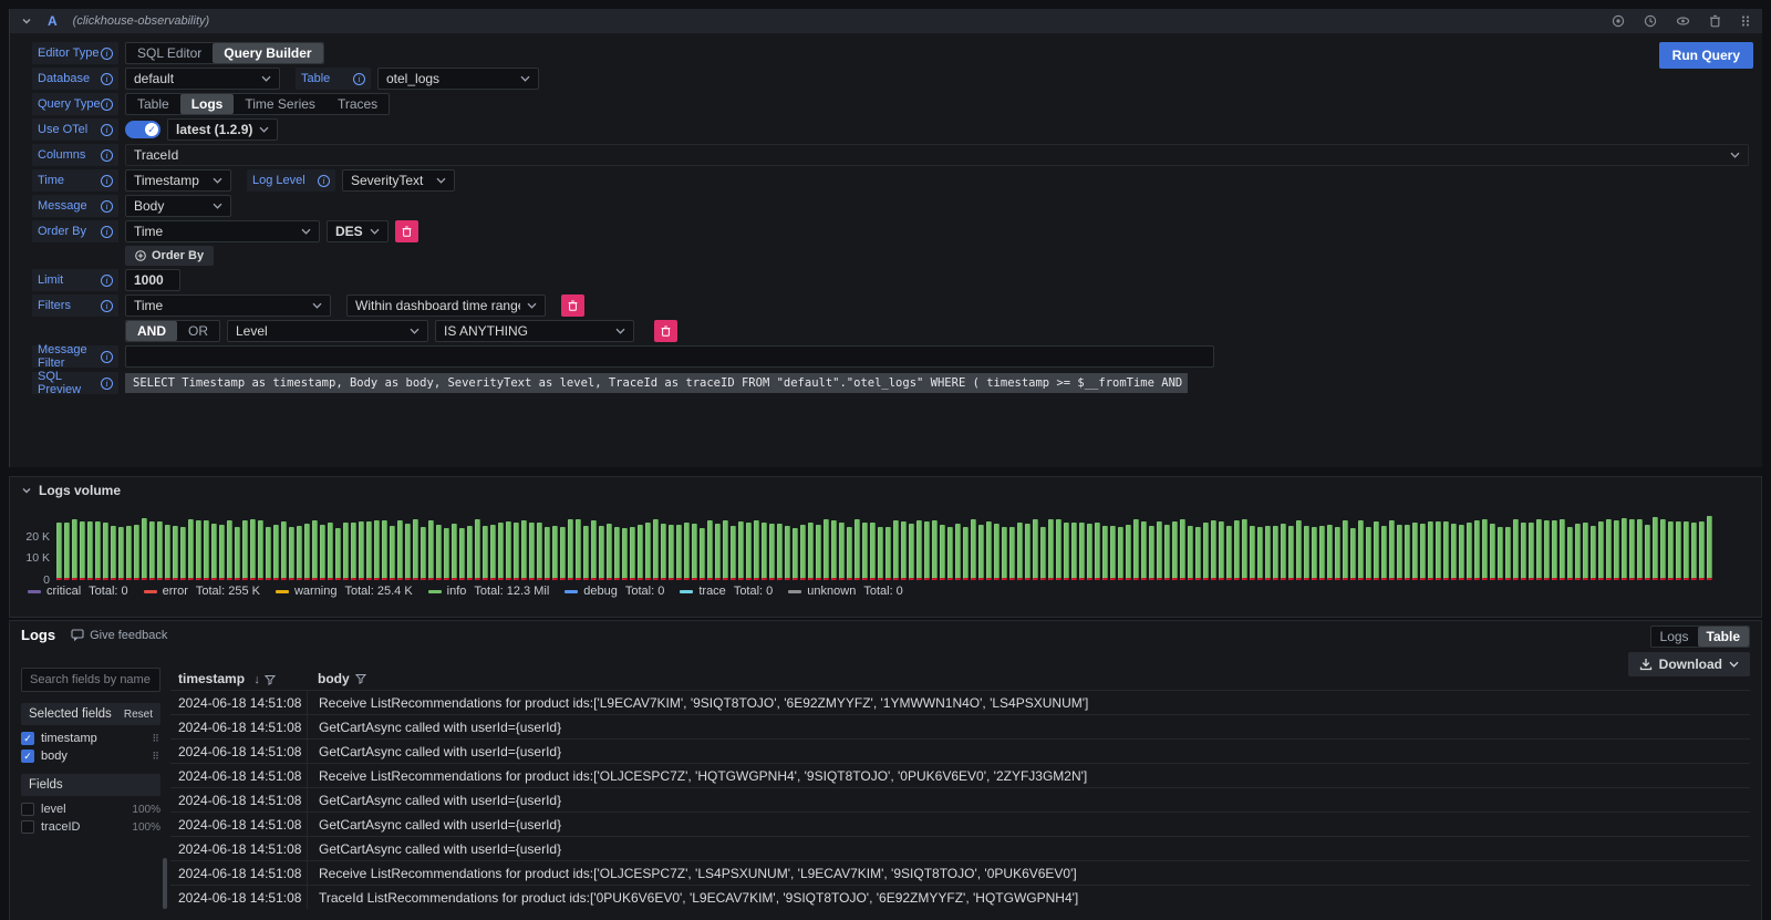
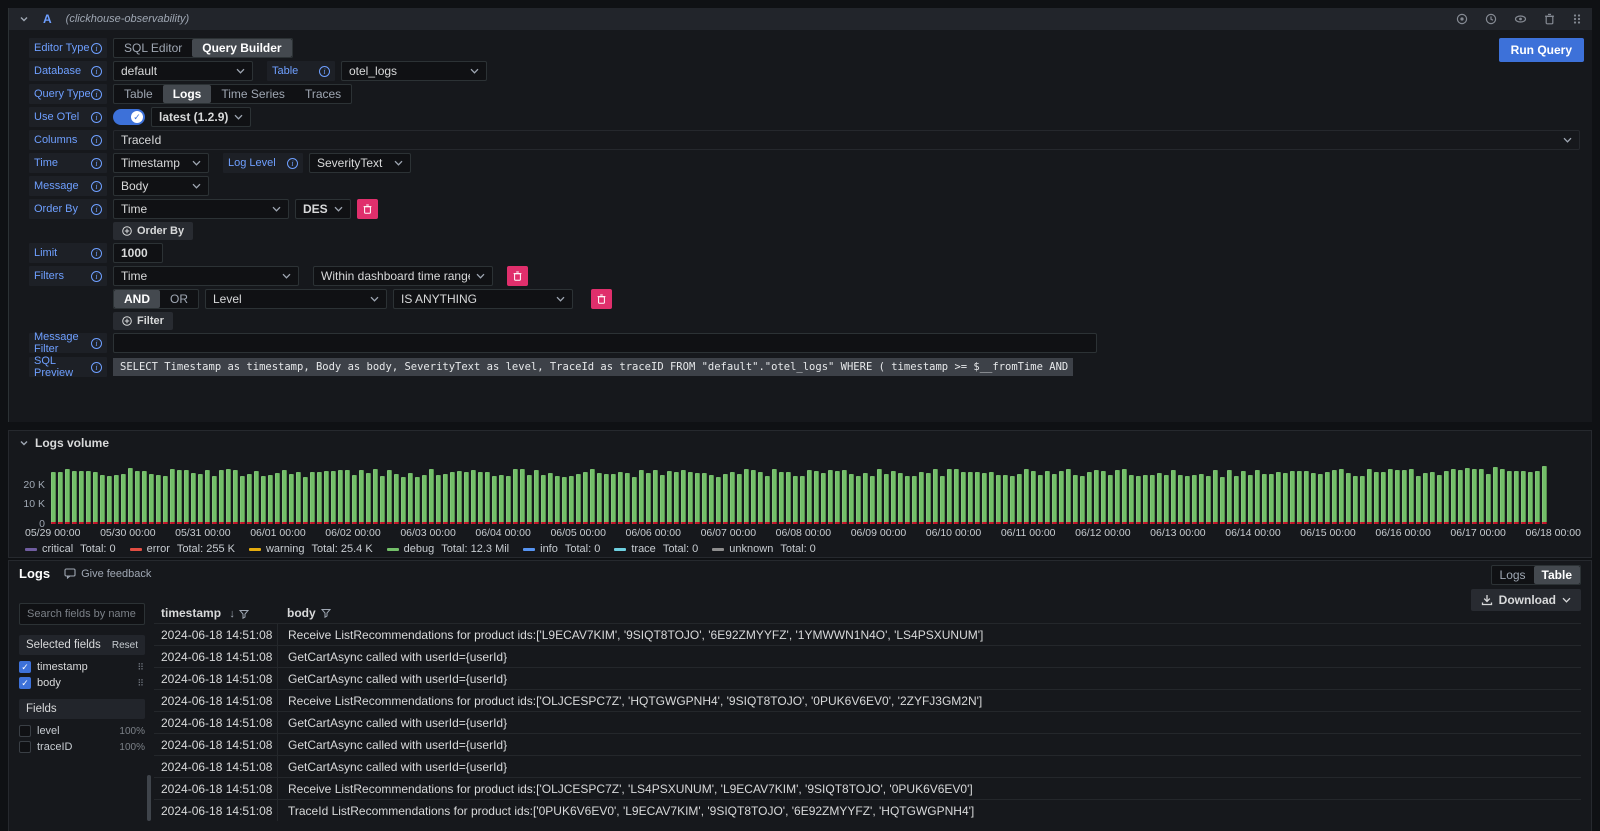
  A
  (clickhouse-observability)
  Run Query
  Editor Type
  i
  SQL Editor
  Query Builder
  Database
  i
  default
  Table
  i
  otel_logs
  Query Type
  i
  Table
  Logs
  Time Series
  Traces
  Use OTel
  i
  ✓
  latest (1.2.9)
  Columns
  i
  TraceId
  Time
  i
  Timestamp
  Log Level
  i
  SeverityText
  Message
  i
  Body
  Order By
  i
  Time
  DES
  Order By
  Limit
  i
  1000
  Filters
  i
  Time
  Within dashboard time rang
  AND
  OR
  Level
  IS ANYTHING
+ Filter
  Message Filter
  i
  SQL Preview
  i
  SELECT Timestamp as timestamp, Body as body, SeverityText as level, TraceId as traceID FROM "default"."otel_logs" WHERE ( timestamp >= $__fromTime AND
  Logs volume
  20 K
  10 K
  0
+ 05/29 00:00
+ 05/30 00:00
+ 05/31 00:00
+ 06/01 00:00
+ 06/02 00:00
+ 06/03 00:00
+ 06/04 00:00
+ 06/05 00:00
+ 06/06 00:00
+ 06/07 00:00
+ 06/08 00:00
+ 06/09 00:00
+ 06/10 00:00
+ 06/11 00:00
+ 06/12 00:00
+ 06/13 00:00
+ 06/14 00:00
+ 06/15 00:00
+ 06/16 00:00
+ 06/17 00:00
+ 06/18 00:00
  critical
  Total: 0
  error
  Total: 255 K
  warning
  Total: 25.4 K
- info
+ debug
  Total: 12.3 Mil
- debug
+ info
  Total: 0
  trace
  Total: 0
  unknown
  Total: 0
  Logs
  Give feedback
  Logs
  Table
  Download
  Search fields by name
  Selected fields
  Reset
  ✓
  timestamp
  ⠿
  ✓
  body
  ⠿
  Fields
  level
  100%
  traceID
  100%
  timestamp
  ↓
  body
  2024-06-18 14:51:08
  Receive ListRecommendations for product ids:['L9ECAV7KIM', '9SIQT8TOJO', '6E92ZMYYFZ', '1YMWWN1N4O', 'LS4PSXUNUM']
  2024-06-18 14:51:08
  GetCartAsync called with userId={userId}
  2024-06-18 14:51:08
  GetCartAsync called with userId={userId}
  2024-06-18 14:51:08
  Receive ListRecommendations for product ids:['OLJCESPC7Z', 'HQTGWGPNH4', '9SIQT8TOJO', '0PUK6V6EV0', '2ZYFJ3GM2N']
  2024-06-18 14:51:08
  GetCartAsync called with userId={userId}
  2024-06-18 14:51:08
  GetCartAsync called with userId={userId}
  2024-06-18 14:51:08
  GetCartAsync called with userId={userId}
  2024-06-18 14:51:08
  Receive ListRecommendations for product ids:['OLJCESPC7Z', 'LS4PSXUNUM', 'L9ECAV7KIM', '9SIQT8TOJO', '0PUK6V6EV0']
  2024-06-18 14:51:08
  TraceId ListRecommendations for product ids:['0PUK6V6EV0', 'L9ECAV7KIM', '9SIQT8TOJO', '6E92ZMYYFZ', 'HQTGWGPNH4']
